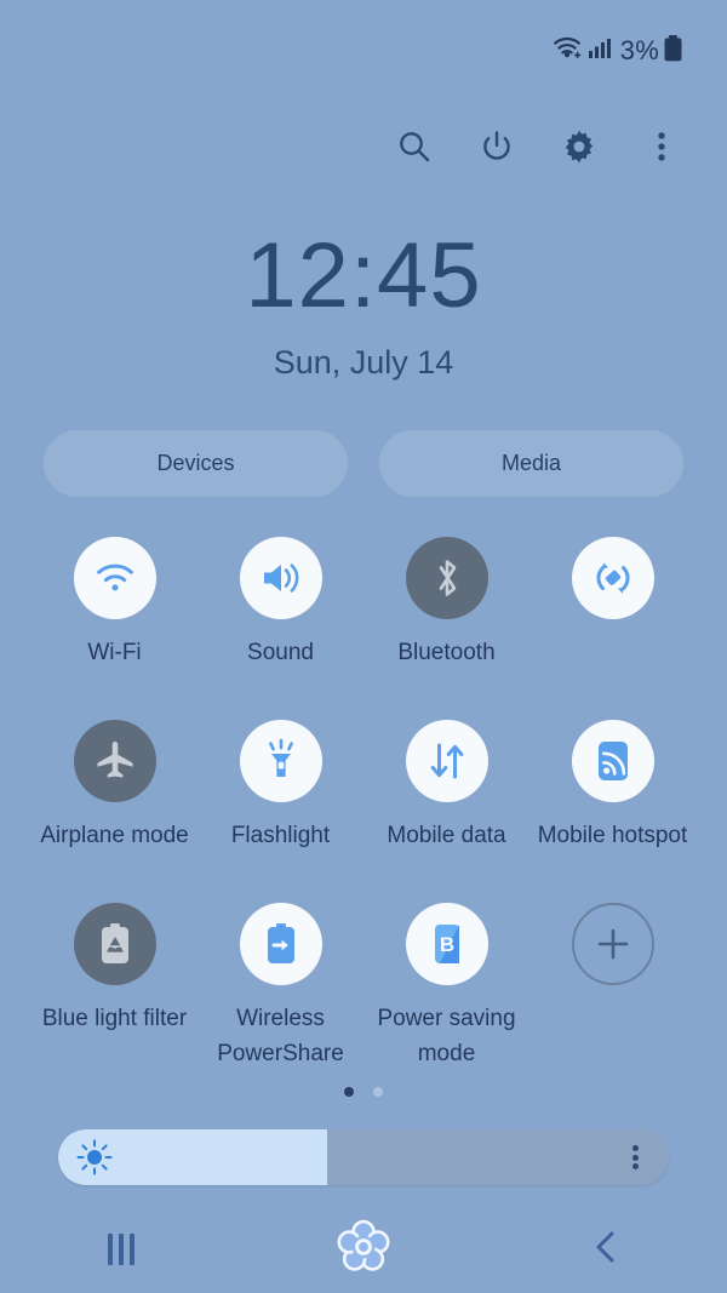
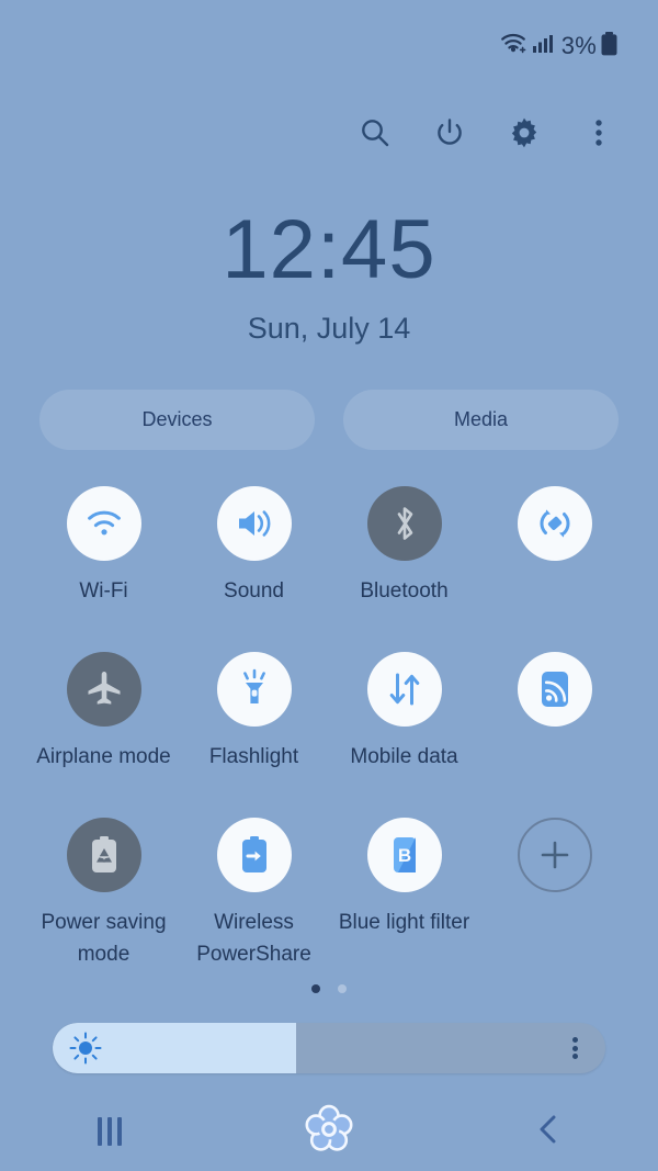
  3%
  12:45
  Sun, July 14
  Devices
  Media
  Wi-Fi
  Sound
  Bluetooth
  Airplane mode
  Flashlight
  Mobile data
- Mobile hotspot
- Blue light filter
+ Power saving mode
  Wireless PowerShare
  B
- Power saving mode
+ Blue light filter
